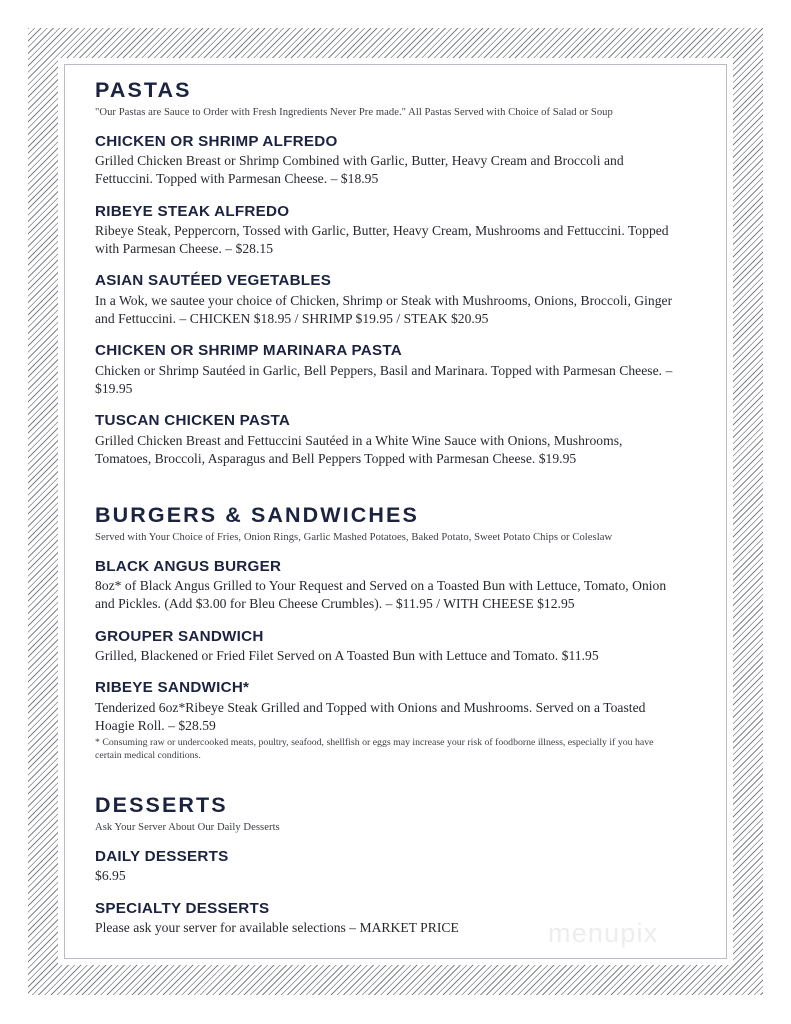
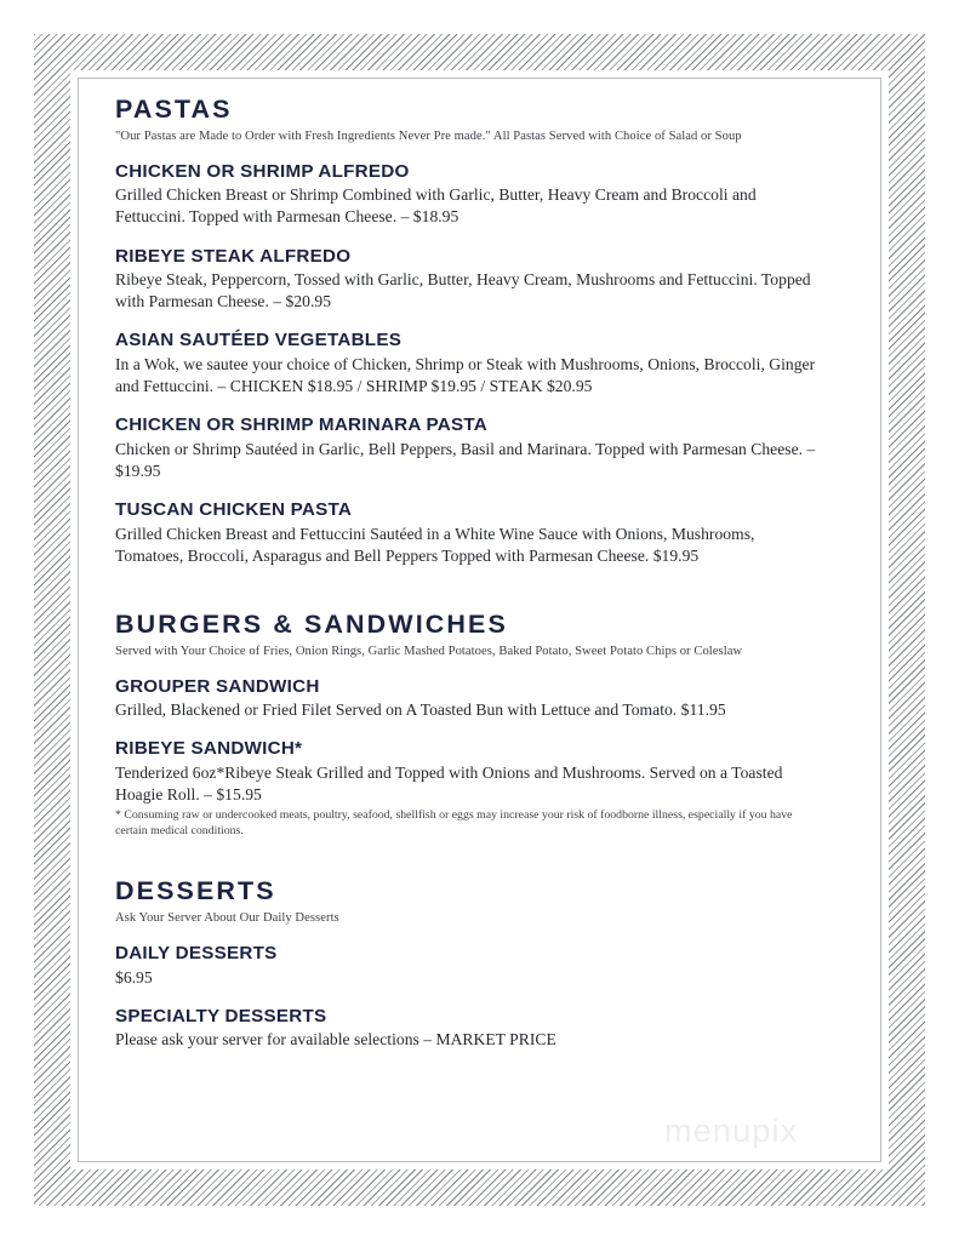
  PASTAS
- "Our Pastas are Sauce to Order with Fresh Ingredients Never Pre made." All Pastas Served with Choice of Salad or Soup
+ "Our Pastas are Made to Order with Fresh Ingredients Never Pre made." All Pastas Served with Choice of Salad or Soup
  CHICKEN OR SHRIMP ALFREDO
  Grilled Chicken Breast or Shrimp Combined with Garlic, Butter, Heavy Cream and Broccoli and Fettuccini. Topped with Parmesan Cheese. – $18.95
  RIBEYE STEAK ALFREDO
- Ribeye Steak, Peppercorn, Tossed with Garlic, Butter, Heavy Cream, Mushrooms and Fettuccini. Topped with Parmesan Cheese. – $28.15
+ Ribeye Steak, Peppercorn, Tossed with Garlic, Butter, Heavy Cream, Mushrooms and Fettuccini. Topped with Parmesan Cheese. – $20.95
  ASIAN SAUTÉED VEGETABLES
  In a Wok, we sautee your choice of Chicken, Shrimp or Steak with Mushrooms, Onions, Broccoli, Ginger and Fettuccini. – CHICKEN $18.95 / SHRIMP $19.95 / STEAK $20.95
  CHICKEN OR SHRIMP MARINARA PASTA
  Chicken or Shrimp Sautéed in Garlic, Bell Peppers, Basil and Marinara. Topped with Parmesan Cheese. – $19.95
  TUSCAN CHICKEN PASTA
  Grilled Chicken Breast and Fettuccini Sautéed in a White Wine Sauce with Onions, Mushrooms, Tomatoes, Broccoli, Asparagus and Bell Peppers Topped with Parmesan Cheese. $19.95
  BURGERS & SANDWICHES
  Served with Your Choice of Fries, Onion Rings, Garlic Mashed Potatoes, Baked Potato, Sweet Potato Chips or Coleslaw
- BLACK ANGUS BURGER
- 8oz* of Black Angus Grilled to Your Request and Served on a Toasted Bun with Lettuce, Tomato, Onion and Pickles. (Add $3.00 for Bleu Cheese Crumbles). – $11.95 / WITH CHEESE $12.95
  GROUPER SANDWICH
  Grilled, Blackened or Fried Filet Served on A Toasted Bun with Lettuce and Tomato. $11.95
  RIBEYE SANDWICH*
- Tenderized 6oz*Ribeye Steak Grilled and Topped with Onions and Mushrooms. Served on a Toasted Hoagie Roll. – $28.59
+ Tenderized 6oz*Ribeye Steak Grilled and Topped with Onions and Mushrooms. Served on a Toasted Hoagie Roll. – $15.95
  * Consuming raw or undercooked meats, poultry, seafood, shellfish or eggs may increase your risk of foodborne illness, especially if you have certain medical conditions.
  DESSERTS
  Ask Your Server About Our Daily Desserts
  DAILY DESSERTS
  $6.95
  SPECIALTY DESSERTS
  Please ask your server for available selections – MARKET PRICE
